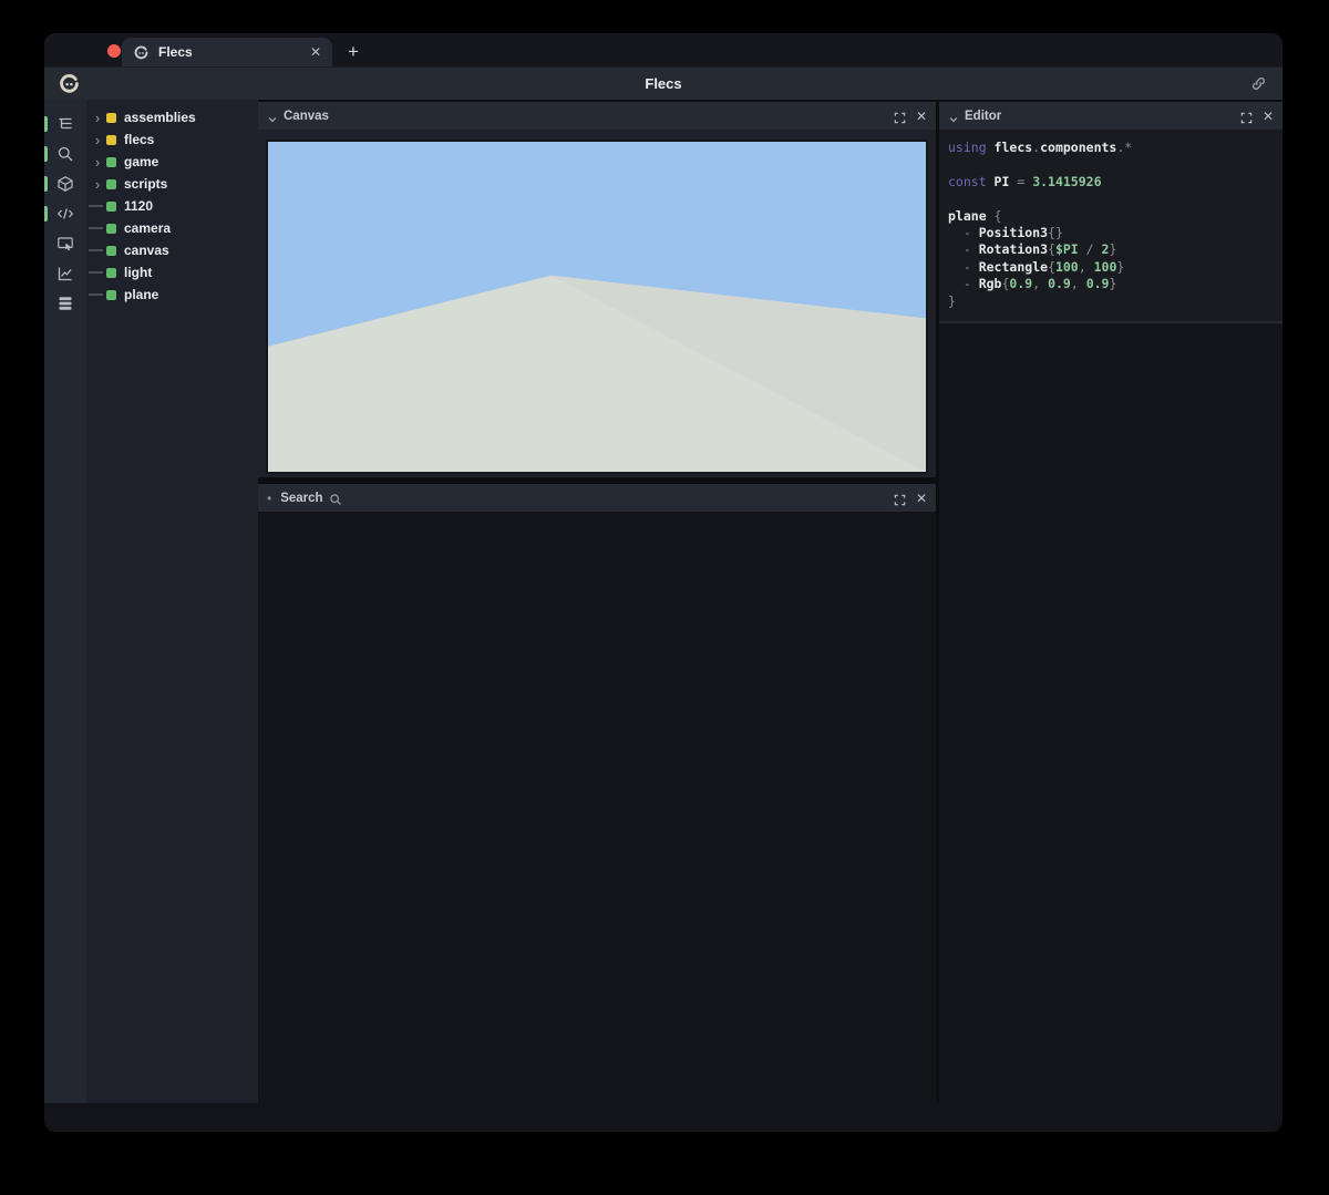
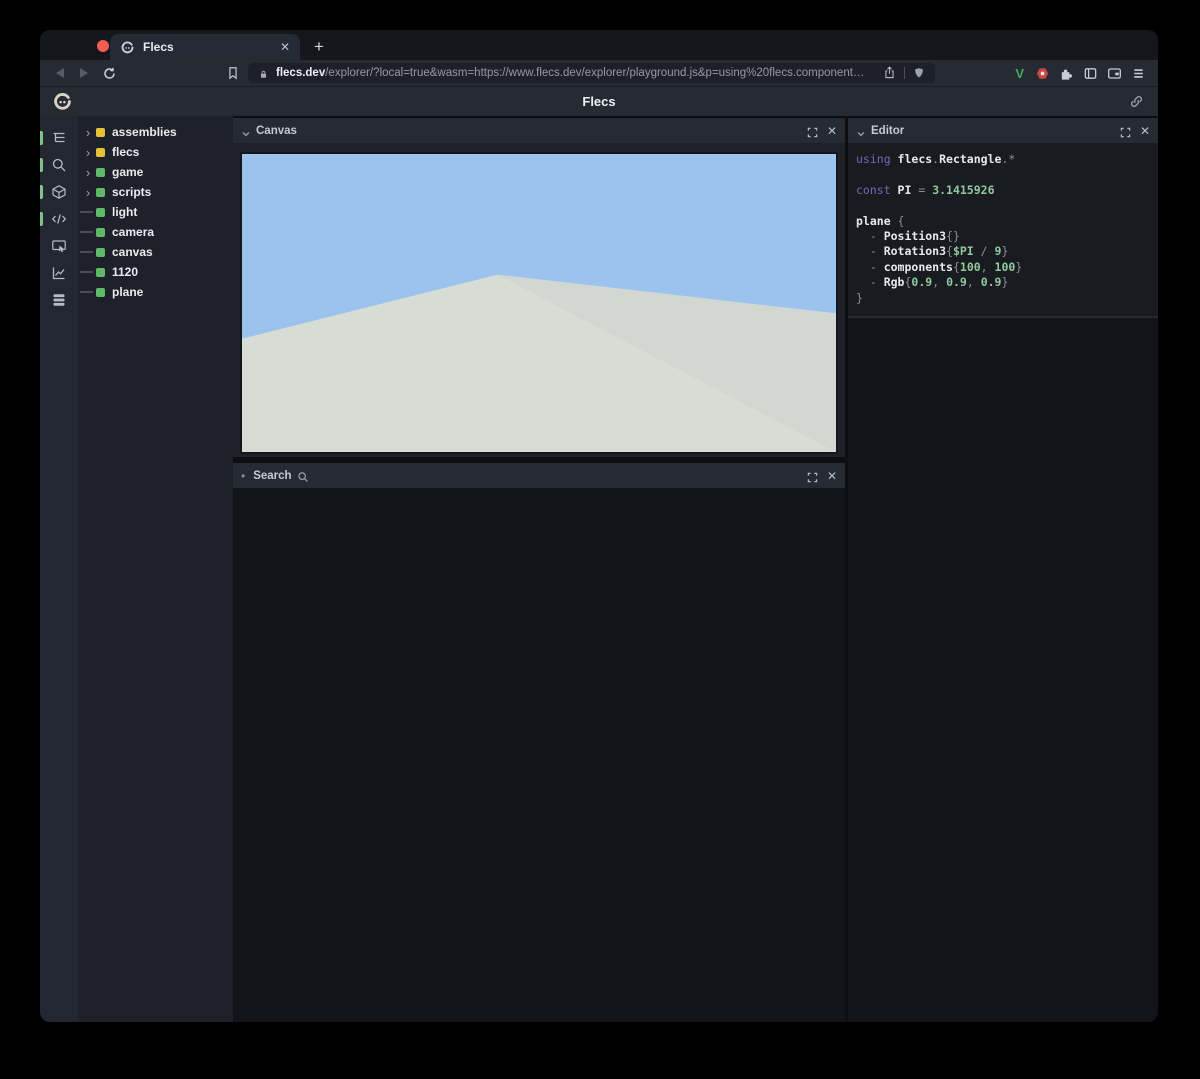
  Flecs
  ✕
  +
+ flecs.dev
+ /explorer/?local=true&wasm=https://www.flecs.dev/explorer/playground.js&p=using%20flecs.component…
+ V
  Flecs
  ›
  assemblies
  ›
  flecs
  ›
  game
  ›
  scripts
- 1120
+ light
  camera
  canvas
- light
+ 1120
  plane
  Canvas
  ✕
  •
  Search
  ✕
  Editor
  ✕
- using flecs.components.*
+ using flecs.Rectangle.*
  const PI = 3.1415926
  plane {
  - Position3{}
- - Rotation3{$PI / 2}
+ - Rotation3{$PI / 9}
- - Rectangle{100, 100}
+ - components{100, 100}
  - Rgb{0.9, 0.9, 0.9}
  }
